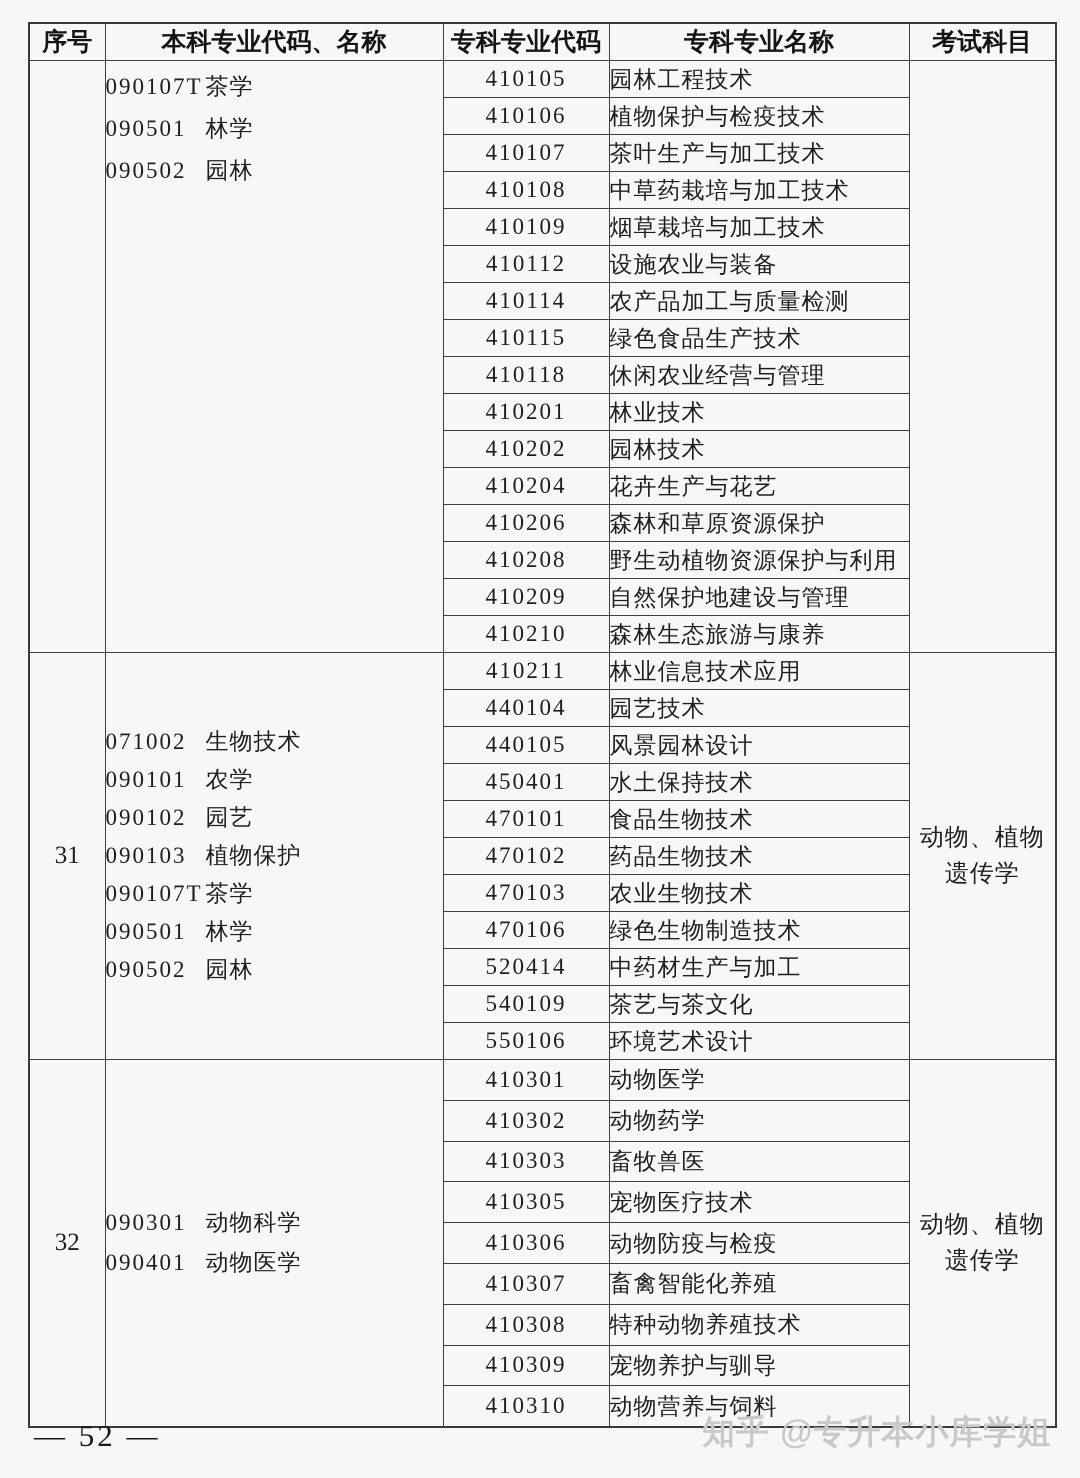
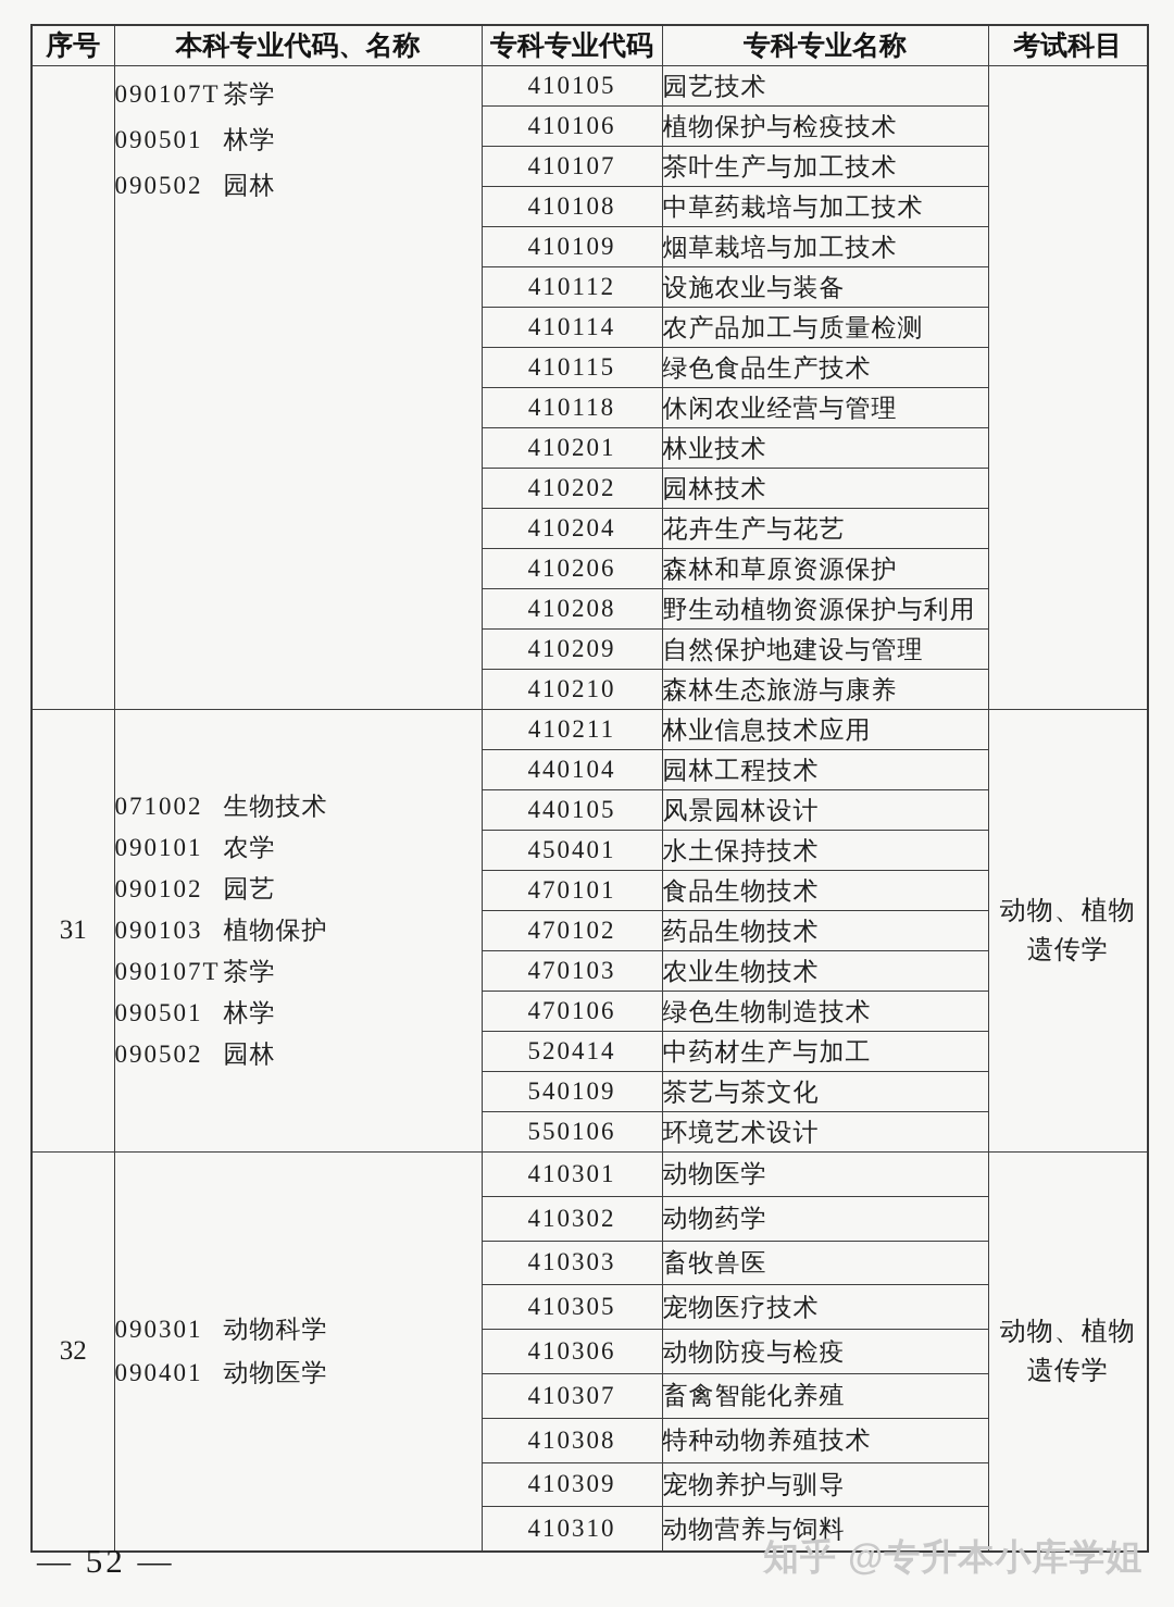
  序号	本科专业代码、名称	专科专业代码	专科专业名称	考试科目
- 	090107T茶学090501 林学090502 园林	410105	园林工程技术
+ 	090107T茶学090501 林学090502 园林	410105	园艺技术
  410106	植物保护与检疫技术
  410107	茶叶生产与加工技术
  410108	中草药栽培与加工技术
  410109	烟草栽培与加工技术
  410112	设施农业与装备
  410114	农产品加工与质量检测
  410115	绿色食品生产技术
  410118	休闲农业经营与管理
  410201	林业技术
  410202	园林技术
  410204	花卉生产与花艺
  410206	森林和草原资源保护
  410208	野生动植物资源保护与利用
  410209	自然保护地建设与管理
  410210	森林生态旅游与康养
  31	071002 生物技术090101 农学090102 园艺090103 植物保护090107T茶学090501 林学090502 园林	410211	林业信息技术应用	动物、植物遗传学
- 440104	园艺技术
+ 440104	园林工程技术
  440105	风景园林设计
  450401	水土保持技术
  470101	食品生物技术
  470102	药品生物技术
  470103	农业生物技术
  470106	绿色生物制造技术
  520414	中药材生产与加工
  540109	茶艺与茶文化
  550106	环境艺术设计
  32	090301 动物科学090401 动物医学	410301	动物医学	动物、植物遗传学
  410302	动物药学
  410303	畜牧兽医
  410305	宠物医疗技术
  410306	动物防疫与检疫
  410307	畜禽智能化养殖
  410308	特种动物养殖技术
  410309	宠物养护与驯导
  410310	动物营养与饲料
  — 52 —
  知乎 @专升本小库学姐
